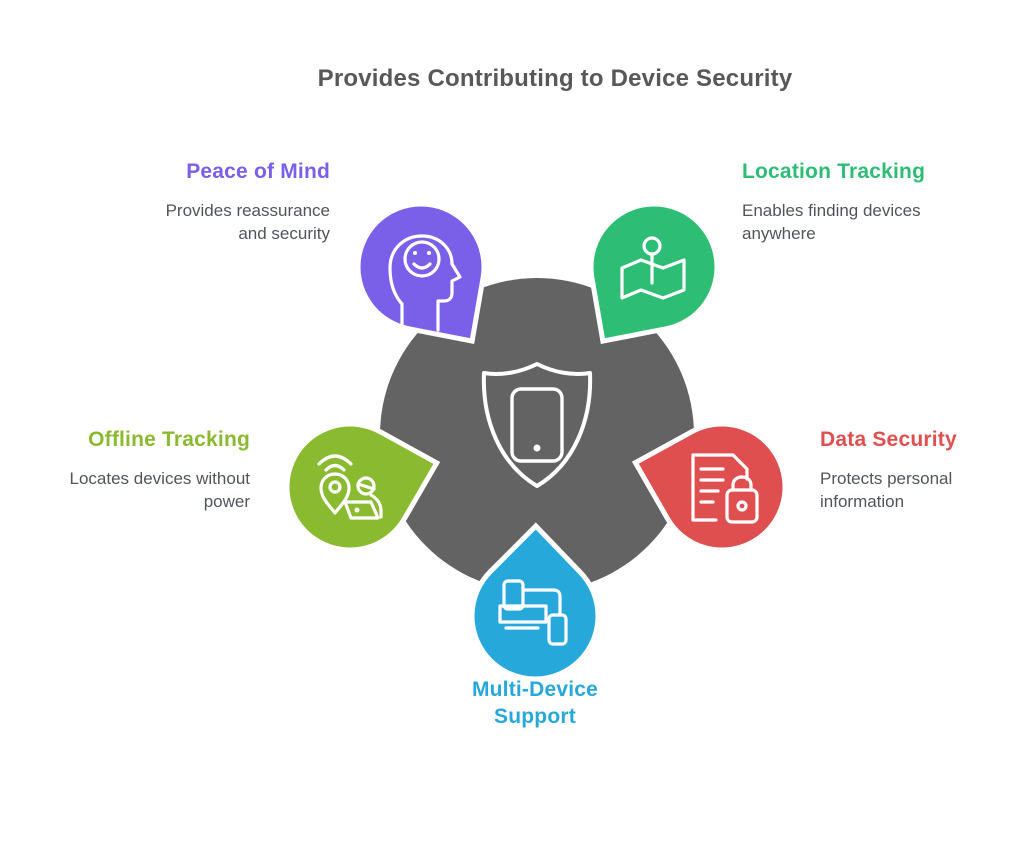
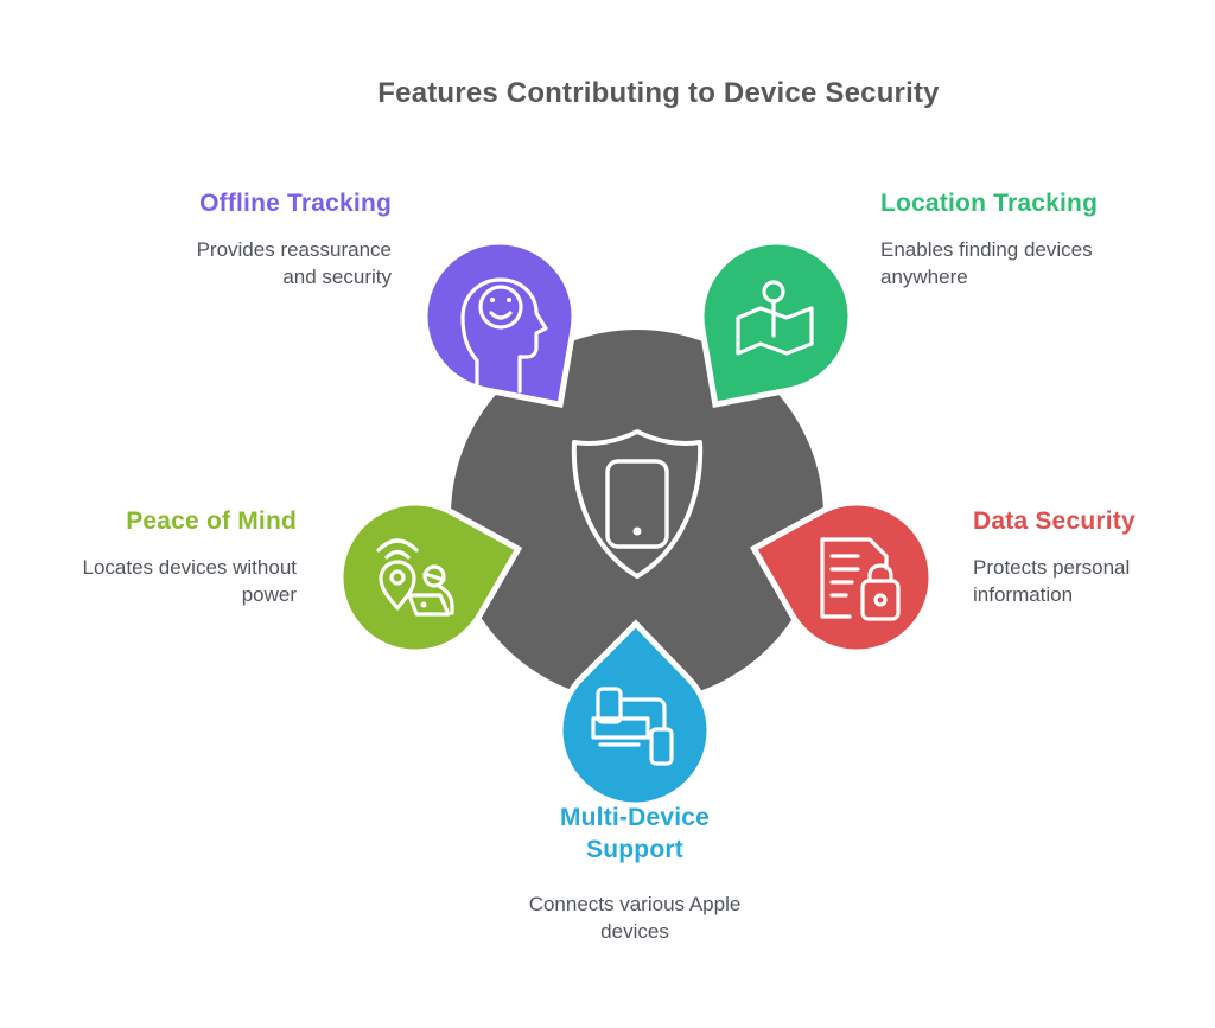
- Provides Contributing to Device Security
+ Features Contributing to Device Security
- Peace of Mind
+ Offline Tracking
  Provides reassurance and security
  Location Tracking
  Enables finding devices anywhere
- Offline Tracking
+ Peace of Mind
  Locates devices without power
  Data Security
  Protects personal information
  Multi-Device Support
+ Connects various Apple devices
